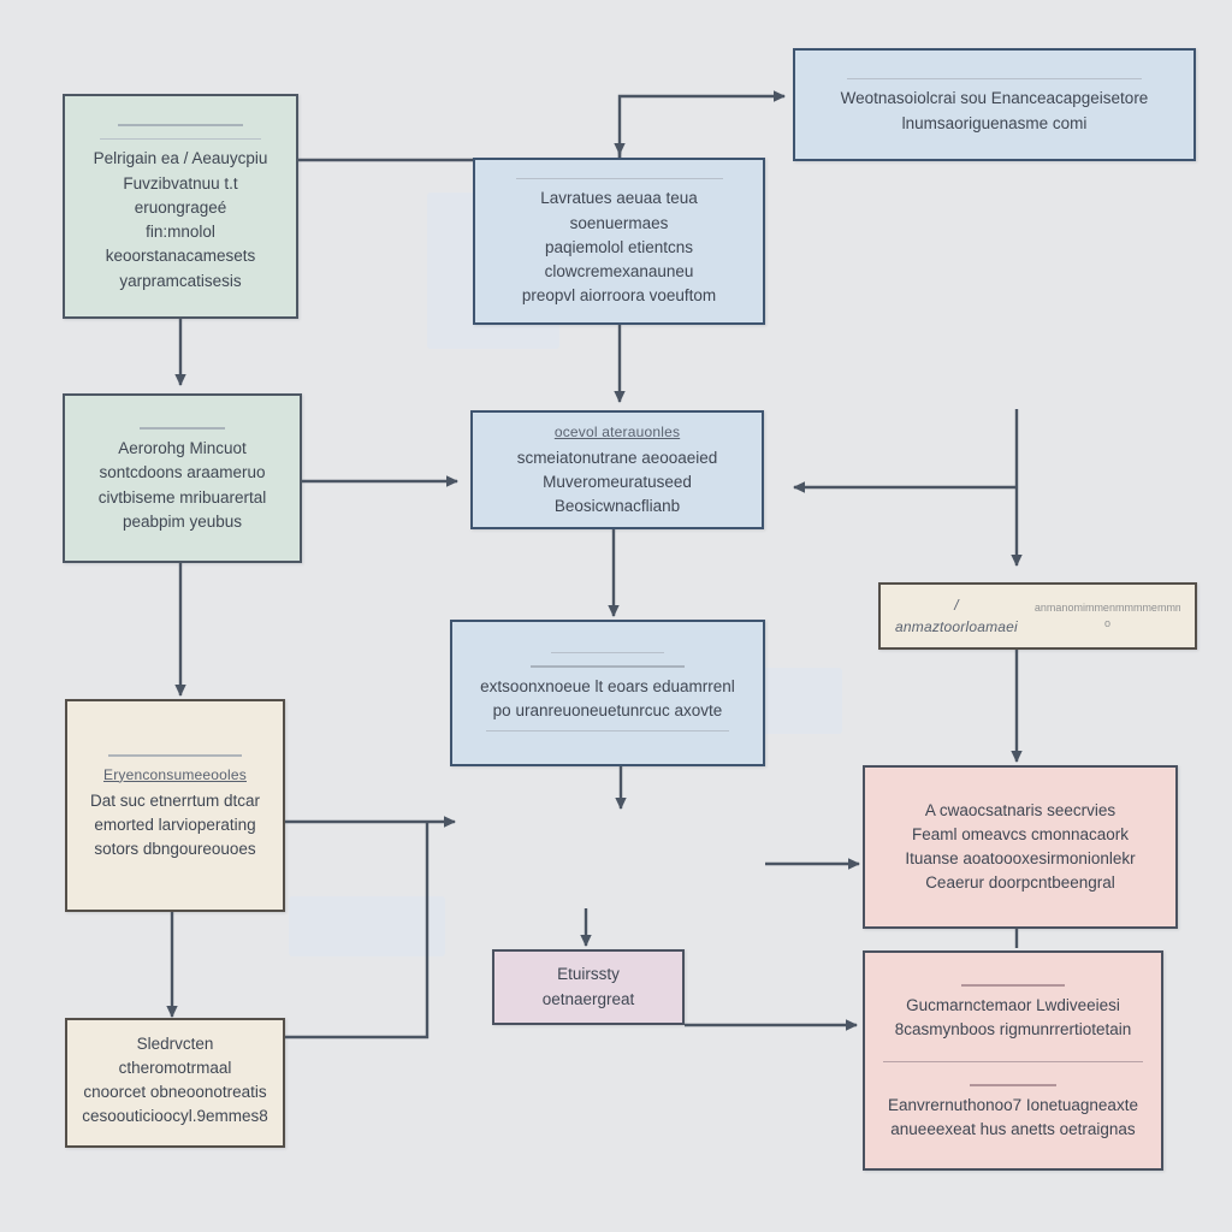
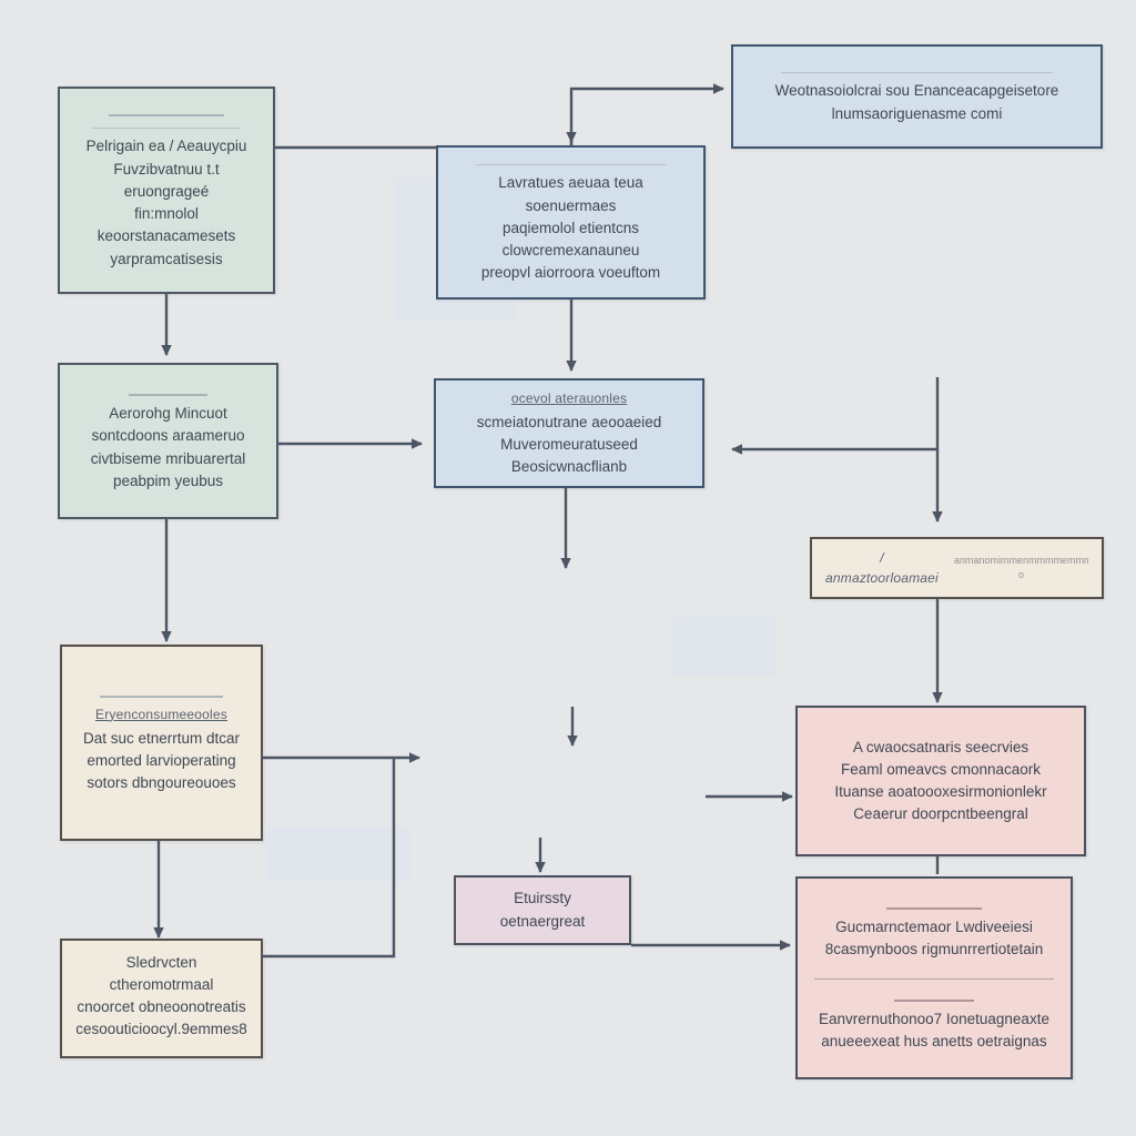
  Pelrigain ea / Aeauycpiu
  Fuvzibvatnuu t.t eruongrageé
  fin:mnolol keoorstanacamesets
  yarpramcatisesis
  Lavratues aeuaa teua soenuermaes
  paqiemolol etientcns clowcremexanauneu
  preopvl aiorroora voeuftom
  Weotnasoiolcrai sou Enanceacapgeisetore
  lnumsaoriguenasme comi
  Aerorohg Mincuot
  sontcdoons araameruo
  civtbiseme mribuarertal
  peabpim yeubus
  ocevol aterauonles
  scmeiatonutrane aeooaeied
  Muveromeuratuseed Beosicwnacflianb
  / anmaztoorloamaei
  anmanomimmenmmmmemmm o
- extsoonxnoeue lt eoars eduamrrenl
- po uranreuoneuetunrcuc axovte
  Eryenconsumeeooles
  Dat suc etnerrtum dtcar
  emorted larvioperating
  sotors dbngoureouoes
  A cwaocsatnaris seecrvies
  Feaml omeavcs cmonnacaork
  Ituanse aoatoooxesirmonionlekr
  Ceaerur doorpcntbeengral
  Etuirssty oetnaergreat
  Sledrvcten ctheromotrmaal
  cnoorcet obneoonotreatis
  cesoouticioocyl.9emmes8
  Gucmarnctemaor Lwdiveeiesi
  8casmynboos rigmunrrertiotetain
  Eanvrernuthonoo7 Ionetuagneaxte
  anueeexeat hus anetts oetraignas
